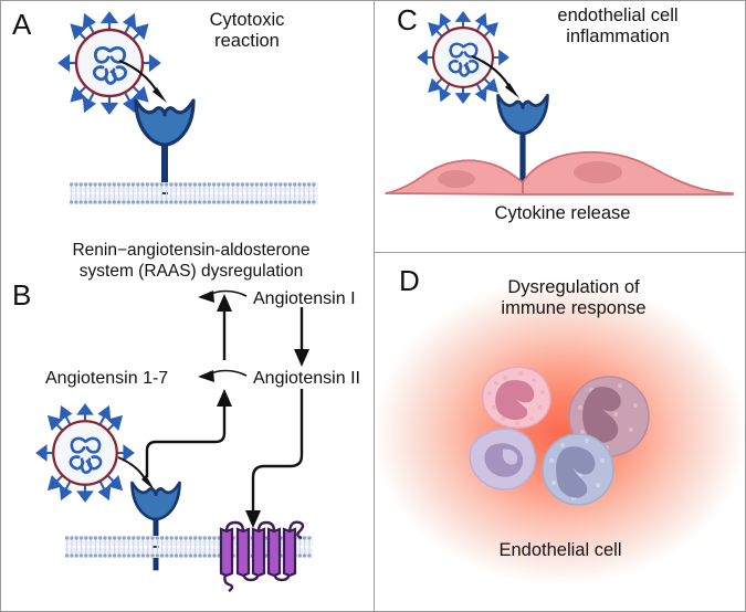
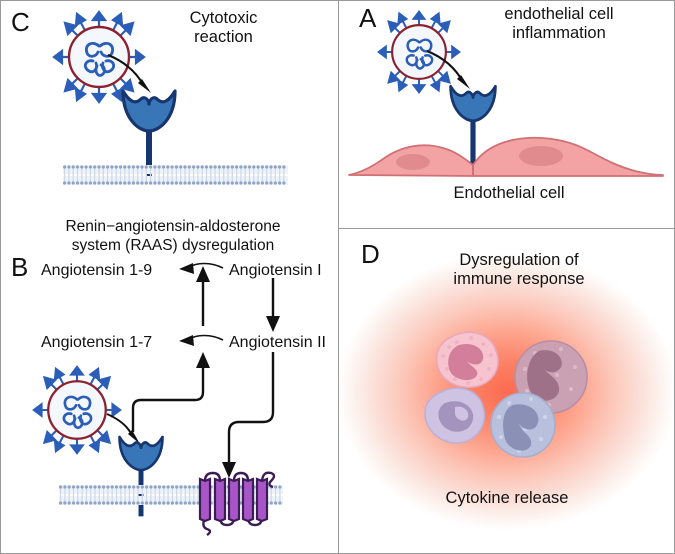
- A
+ C
  Cytotoxic
  reaction
- C
+ A
  endothelial cell
  inflammation
- Cytokine release
+ Endothelial cell
  Renin−angiotensin-aldosterone
  system (RAAS) dysregulation
  B
+ Angiotensin 1-9
  Angiotensin I
  Angiotensin 1-7
  Angiotensin II
  D
  Dysregulation of
  immune response
- Endothelial cell
+ Cytokine release
